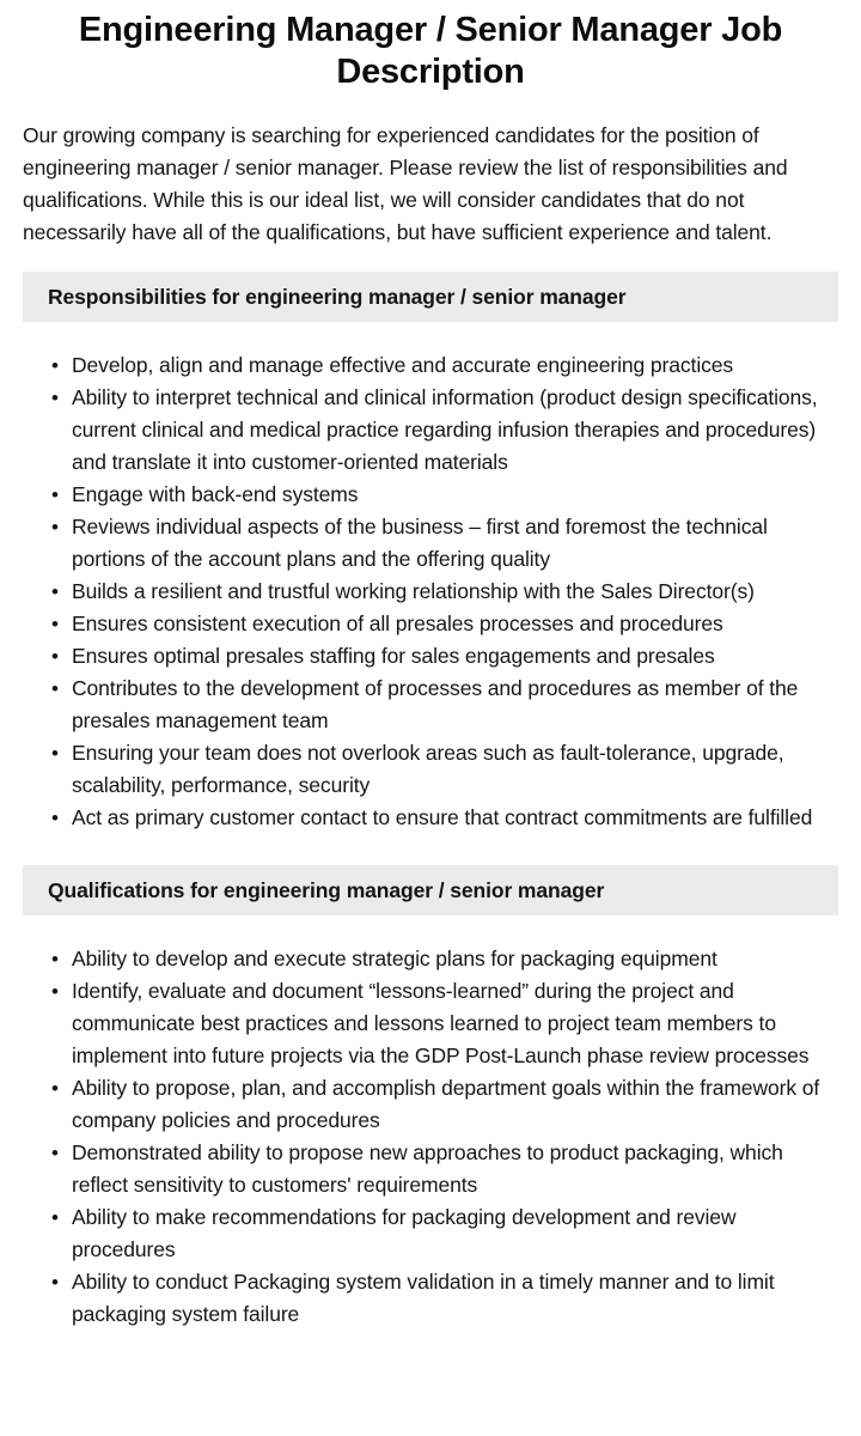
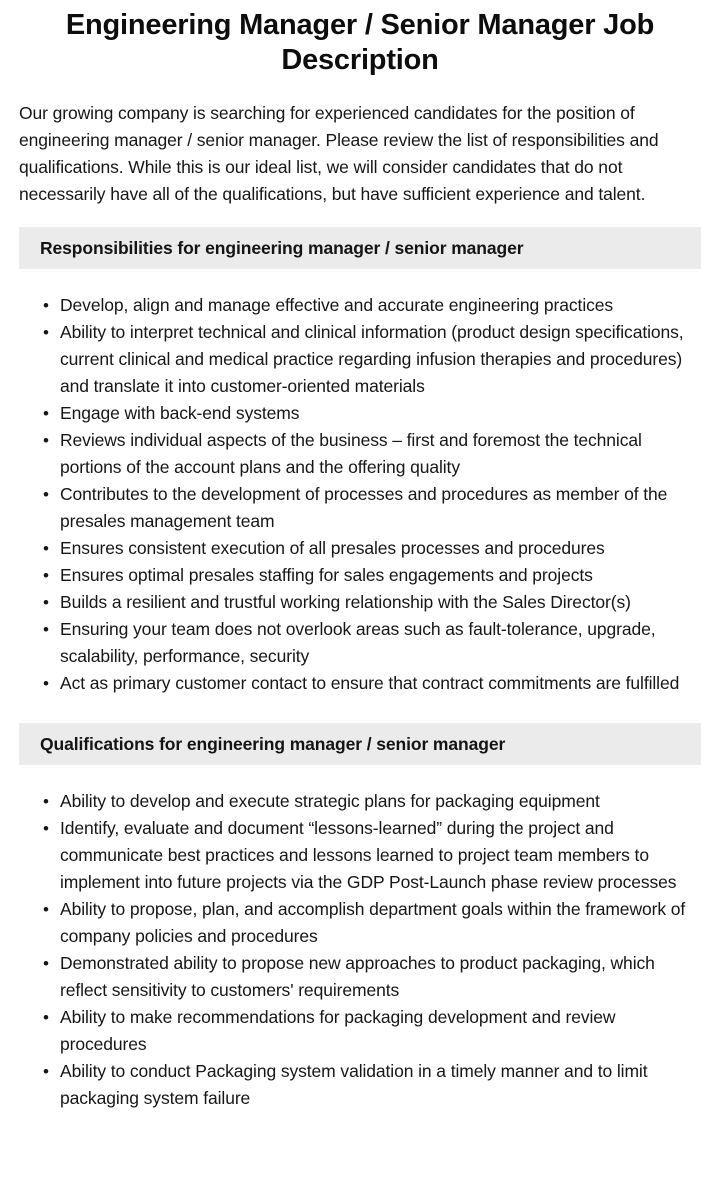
  Engineering Manager / Senior Manager Job Description
  Our growing company is searching for experienced candidates for the position of engineering manager / senior manager. Please review the list of responsibilities and qualifications. While this is our ideal list, we will consider candidates that do not necessarily have all of the qualifications, but have sufficient experience and talent.
  Responsibilities for engineering manager / senior manager
  Develop, align and manage effective and accurate engineering practices
  Ability to interpret technical and clinical information (product design specifications, current clinical and medical practice regarding infusion therapies and procedures) and translate it into customer-oriented materials
  Engage with back-end systems
  Reviews individual aspects of the business – first and foremost the technical portions of the account plans and the offering quality
- Builds a resilient and trustful working relationship with the Sales Director(s)
+ Contributes to the development of processes and procedures as member of the presales management team
  Ensures consistent execution of all presales processes and procedures
- Ensures optimal presales staffing for sales engagements and presales
+ Ensures optimal presales staffing for sales engagements and projects
- Contributes to the development of processes and procedures as member of the presales management team
+ Builds a resilient and trustful working relationship with the Sales Director(s)
  Ensuring your team does not overlook areas such as fault-tolerance, upgrade, scalability, performance, security
  Act as primary customer contact to ensure that contract commitments are fulfilled
  Qualifications for engineering manager / senior manager
  Ability to develop and execute strategic plans for packaging equipment
  Identify, evaluate and document “lessons-learned” during the project and communicate best practices and lessons learned to project team members to implement into future projects via the GDP Post-Launch phase review processes
  Ability to propose, plan, and accomplish department goals within the framework of company policies and procedures
  Demonstrated ability to propose new approaches to product packaging, which reflect sensitivity to customers' requirements
  Ability to make recommendations for packaging development and review procedures
  Ability to conduct Packaging system validation in a timely manner and to limit packaging system failure
